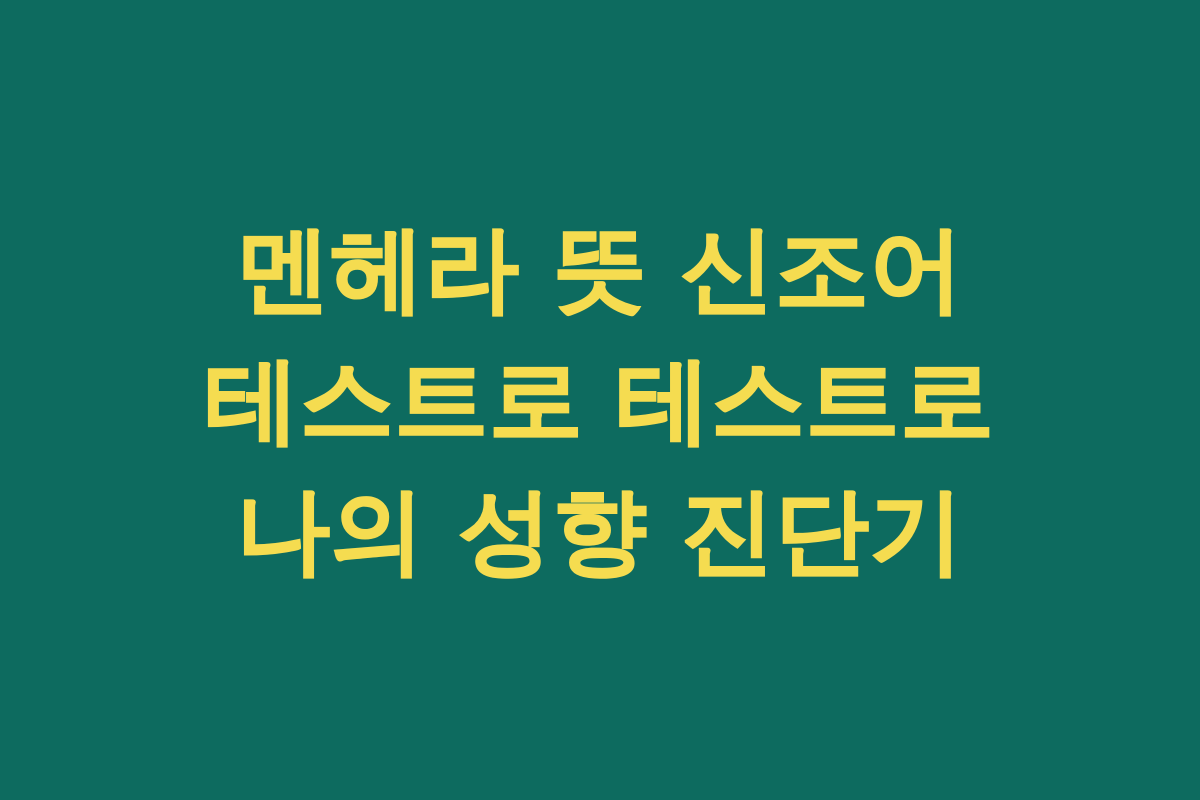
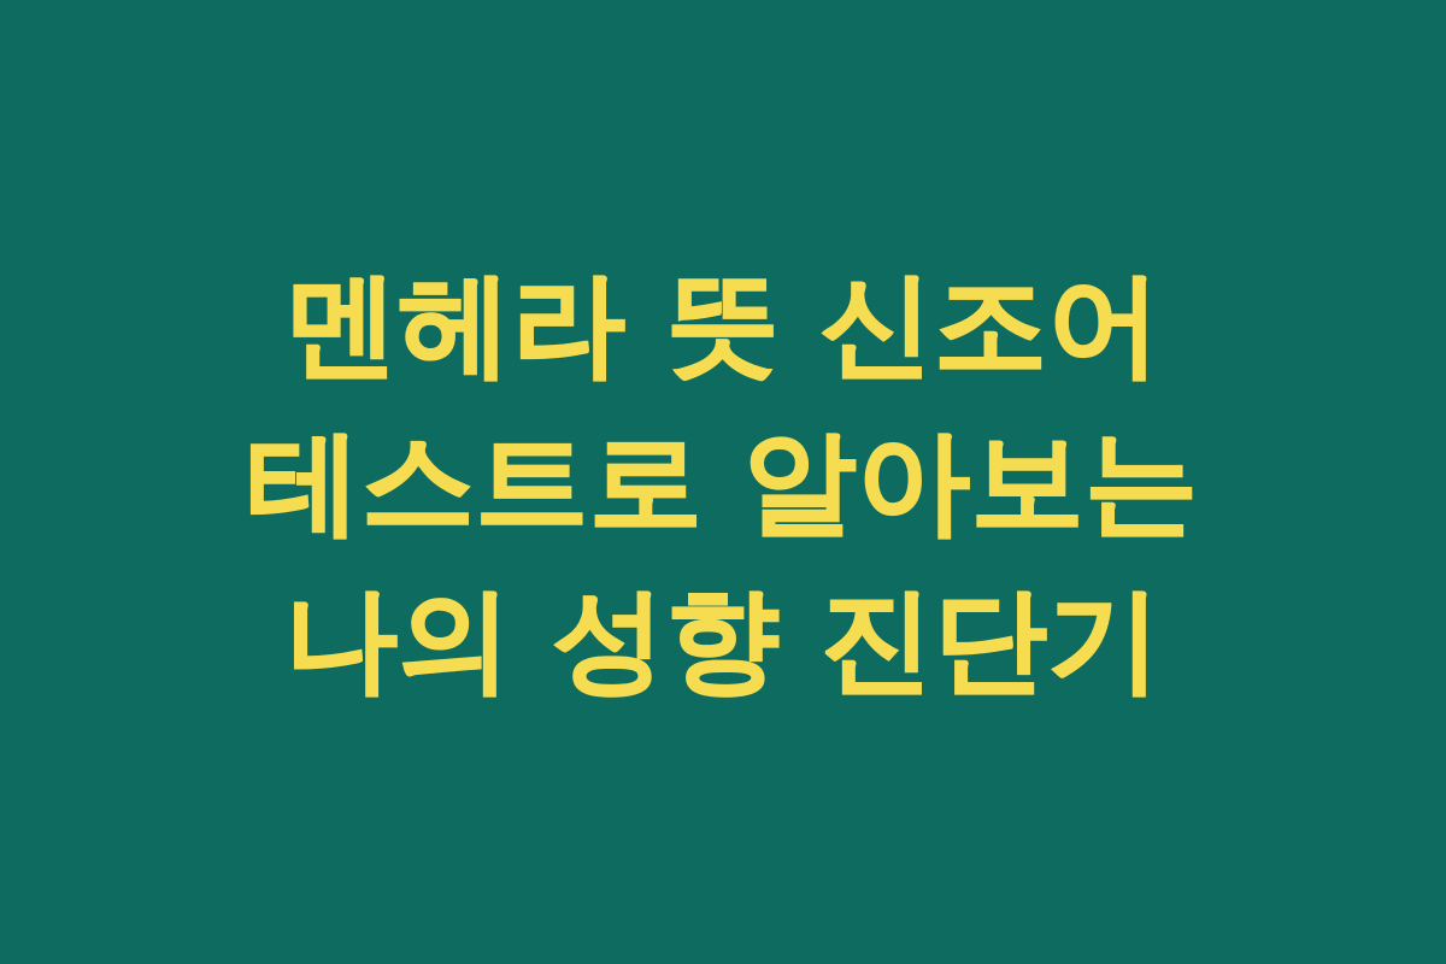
- 멘헤라 뜻 신조어 테스트로 테스트로 나의 성향 진단기
+ 멘헤라 뜻 신조어 테스트로 알아보는 나의 성향 진단기
